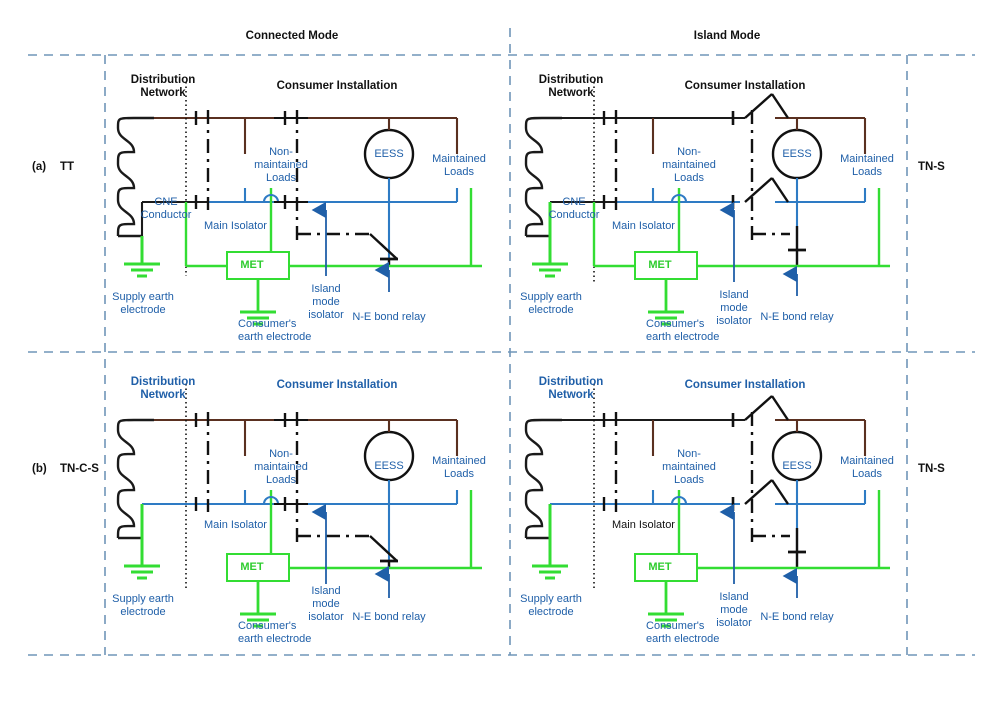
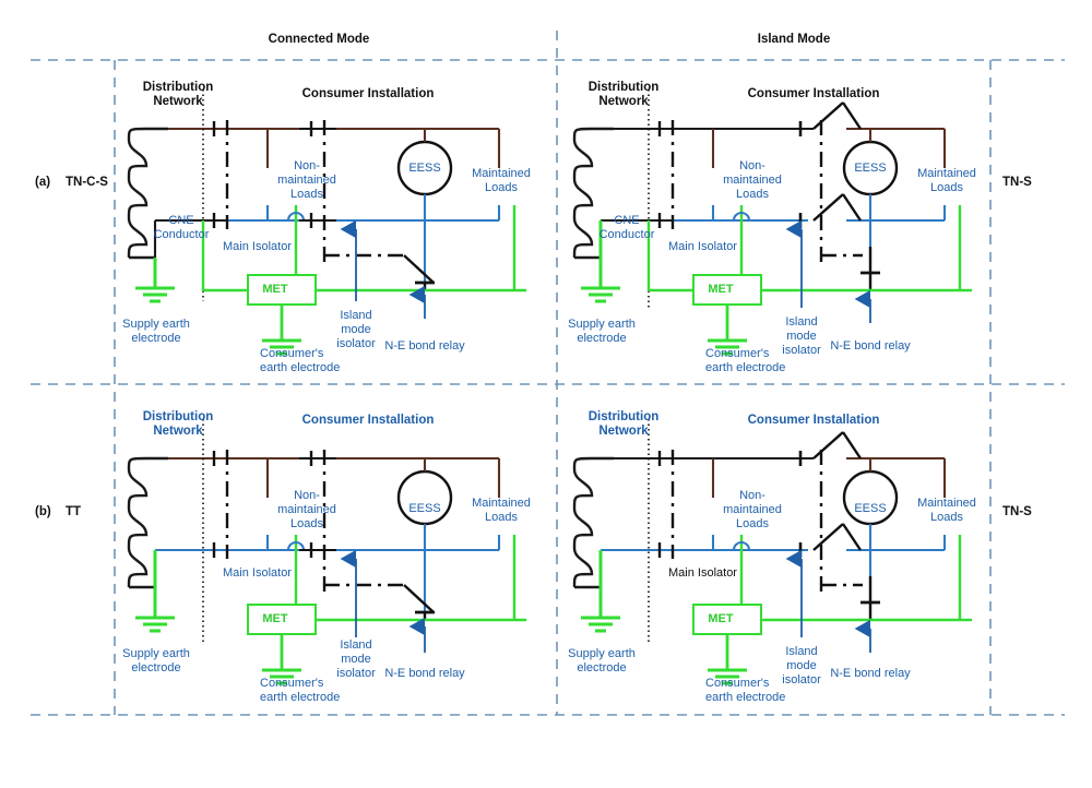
  Connected Mode
  Island Mode
  (a)
- TT
+ TN-C-S
  (b)
- TN-C-S
+ TT
  TN-S
  TN-S
  Distribution
  Network
  Consumer Installation
  CNE
  Conductor
  Main Isolator
  Non-
  maintained
  Loads
  Maintained
  Loads
  EESS
  MET
  Supply earth
  electrode
  Consumer's
  earth electrode
  Island
  mode
  isolator
  N-E bond relay
  Distribution
  Network
  Consumer Installation
  CNE
  Conductor
  Main Isolator
  Non-
  maintained
  Loads
  Maintained
  Loads
  EESS
  MET
  Supply earth
  electrode
  Consumer's
  earth electrode
  Island
  mode
  isolator
  N-E bond relay
  Distribution
  Network
  Consumer Installation
  Main Isolator
  Non-
  maintained
  Loads
  Maintained
  Loads
  EESS
  MET
  Supply earth
  electrode
  Consumer's
  earth electrode
  Island
  mode
  isolator
  N-E bond relay
  Distribution
  Network
  Consumer Installation
  Main Isolator
  Non-
  maintained
  Loads
  Maintained
  Loads
  EESS
  MET
  Supply earth
  electrode
  Consumer's
  earth electrode
  Island
  mode
  isolator
  N-E bond relay
